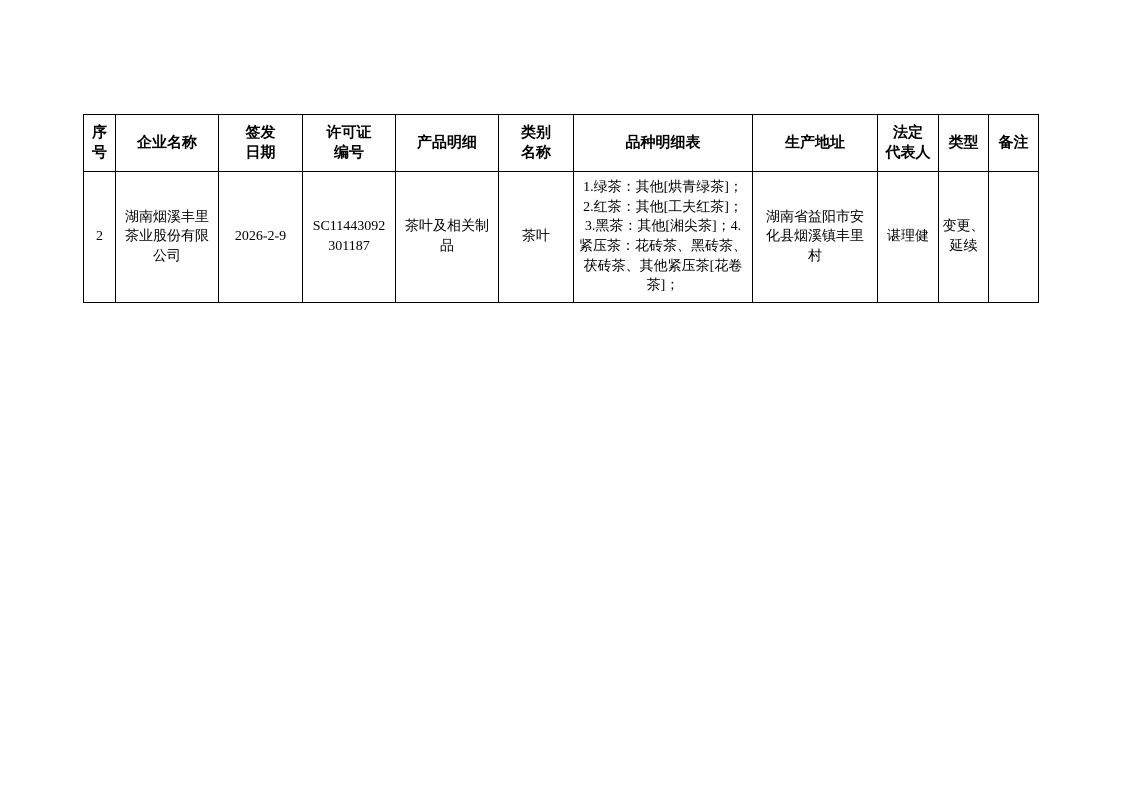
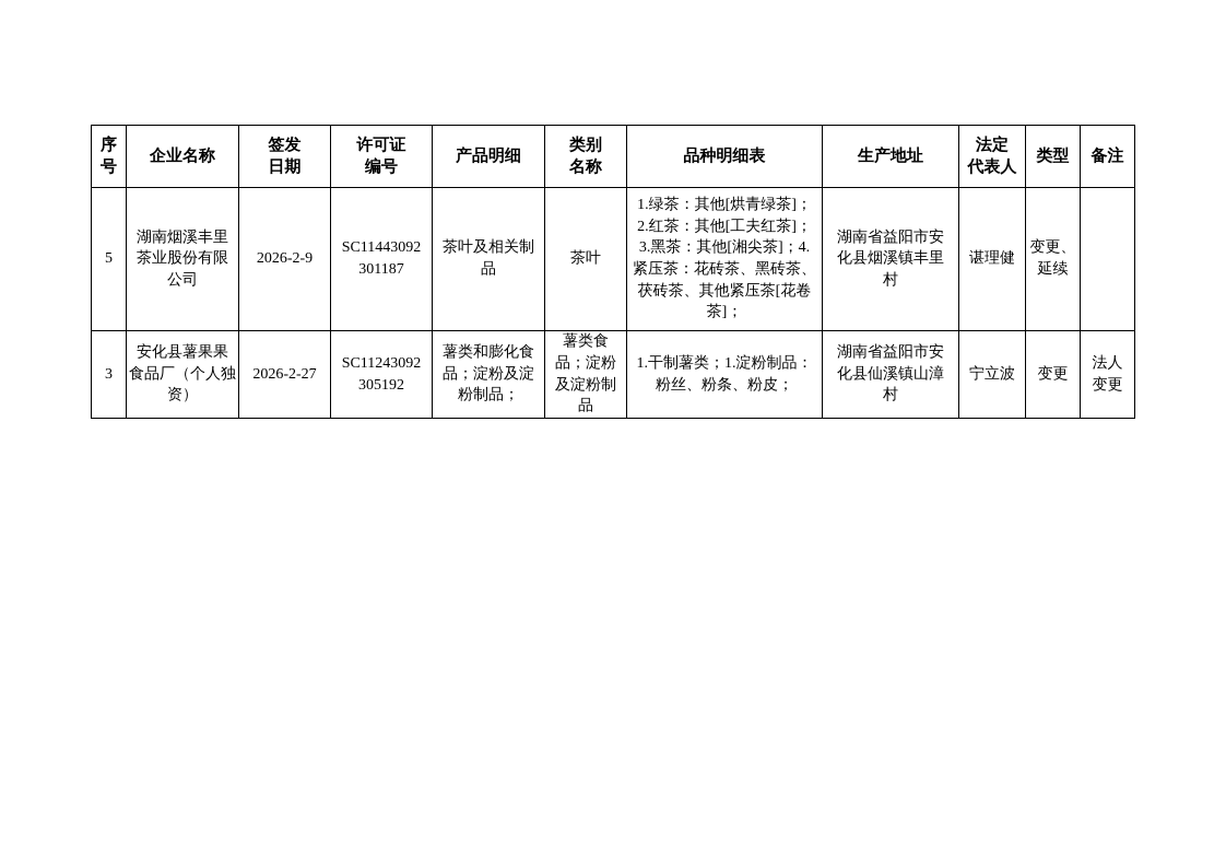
  序 号	企业名称	签发 日期	许可证 编号	产品明细	类别 名称	品种明细表	生产地址	法定 代表人	类型	备注
- 2	湖南烟溪丰里 茶业股份有限 公司	2026-2-9	SC11443092 301187	茶叶及相关制 品	茶叶	1.绿茶：其他[烘青绿茶]； 2.红茶：其他[工夫红茶]； 3.黑茶：其他[湘尖茶]；4. 紧压茶：花砖茶、黑砖茶、 茯砖茶、其他紧压茶[花卷 茶]；	湖南省益阳市安 化县烟溪镇丰里 村	谌理健	变更、 延续
+ 5	湖南烟溪丰里 茶业股份有限 公司	2026-2-9	SC11443092 301187	茶叶及相关制 品	茶叶	1.绿茶：其他[烘青绿茶]； 2.红茶：其他[工夫红茶]； 3.黑茶：其他[湘尖茶]；4. 紧压茶：花砖茶、黑砖茶、 茯砖茶、其他紧压茶[花卷 茶]；	湖南省益阳市安 化县烟溪镇丰里 村	谌理健	变更、 延续
+ 3	安化县薯果果 食品厂（个人独 资）	2026-2-27	SC11243092 305192	薯类和膨化食 品；淀粉及淀 粉制品；	薯类食 品；淀粉 及淀粉制 品	1.干制薯类；1.淀粉制品： 粉丝、粉条、粉皮；	湖南省益阳市安 化县仙溪镇山漳 村	宁立波	变更	法人 变更
